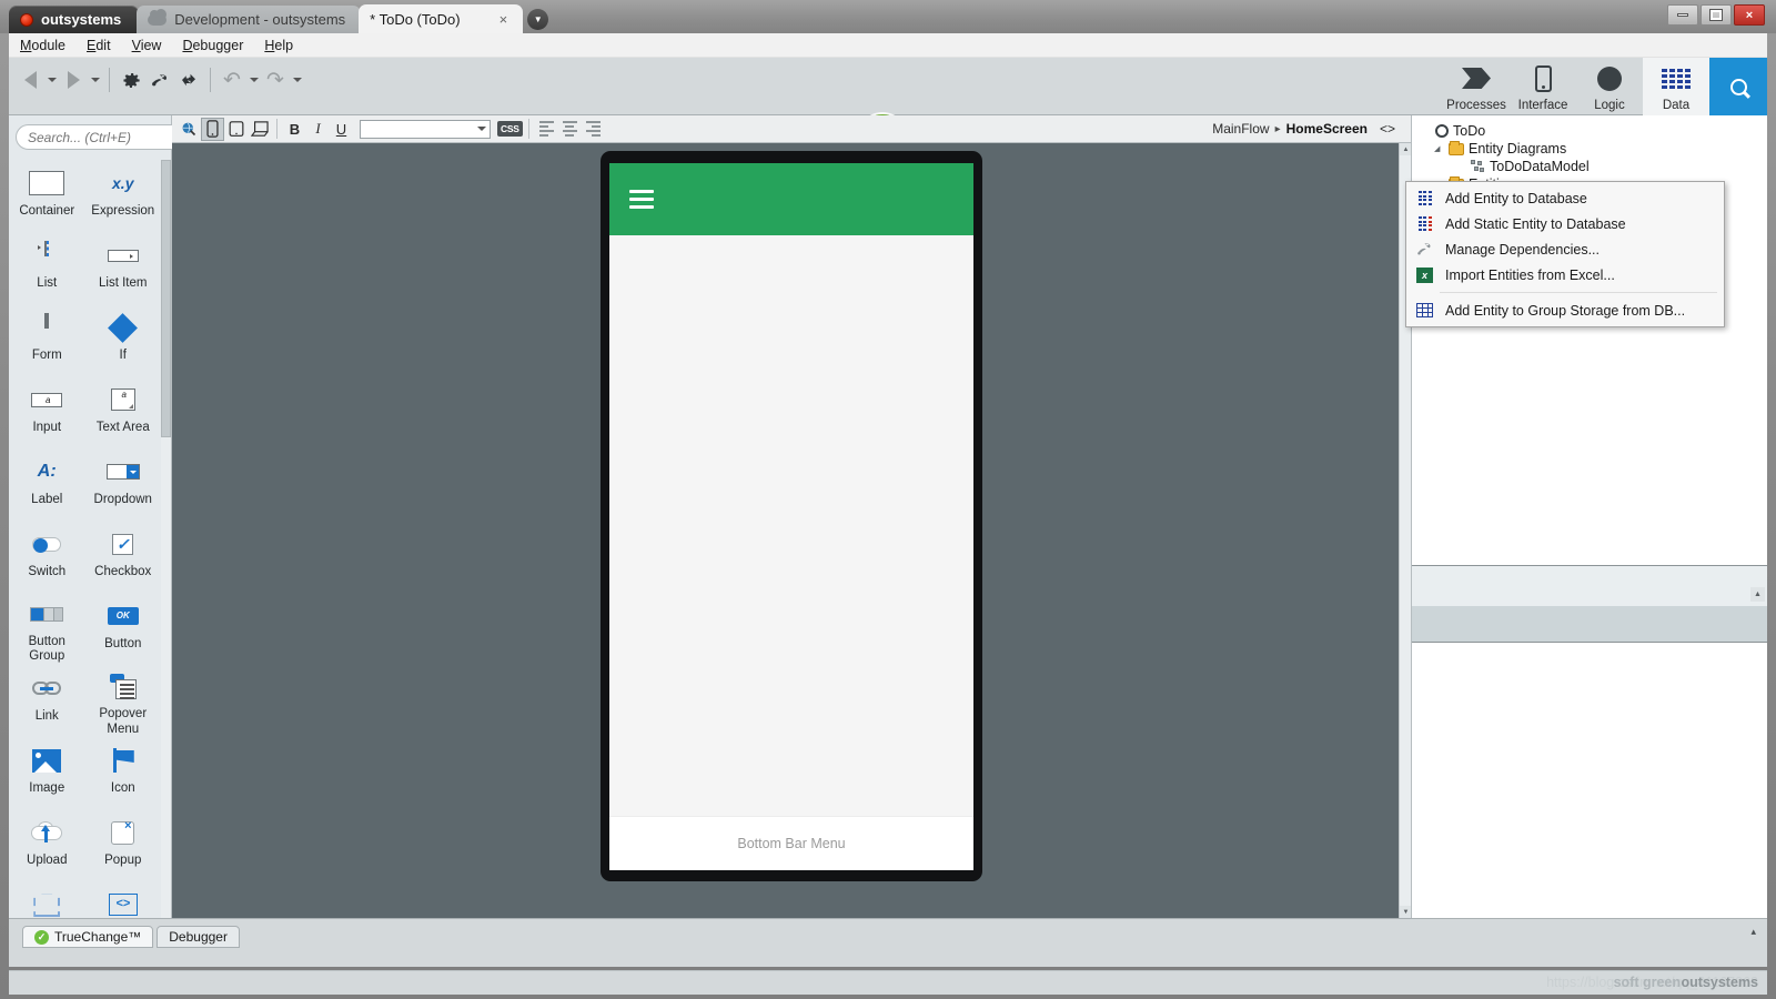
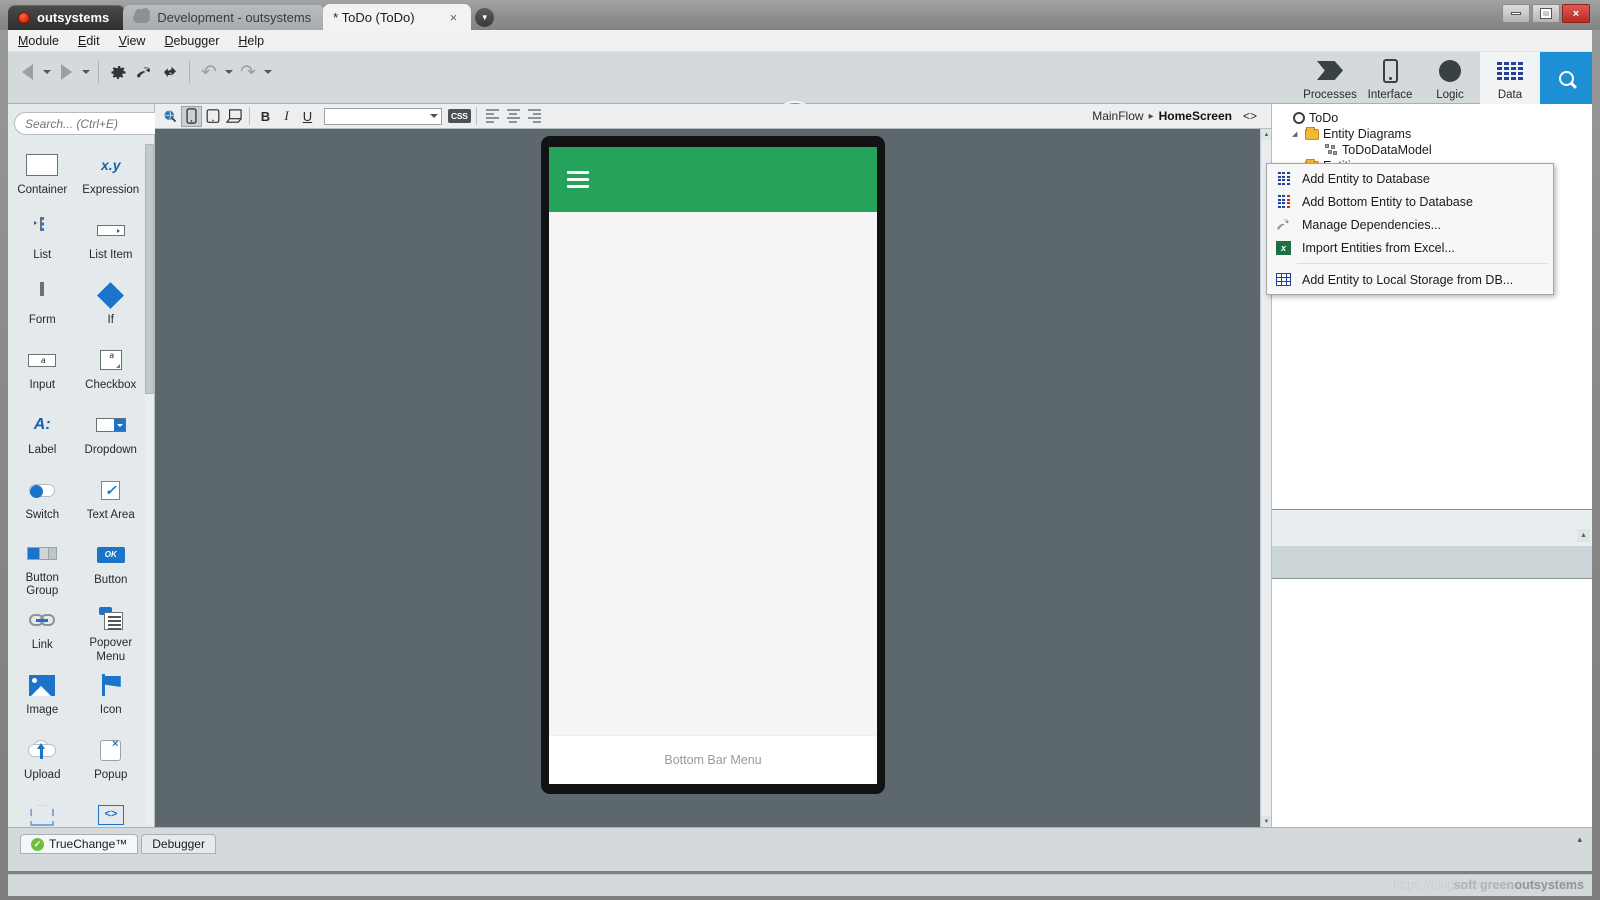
  outsystems
  Development - outsystems
  * ToDo (ToDo)
  ×
  ▼
  ×
  Module
  Edit
  View
  Debugger
  Help
  ↶
  ↷
  Processes
  Interface
  Logic
  Data
  Search... (Ctrl+E)
  Container
  x.y
  Expression
  List
  List Item
  Form
  If
  a
  Input
  a
- Text Area
+ Checkbox
  A:
  Label
  Dropdown
  Switch
  ✓
- Checkbox
+ Text Area
  Button Group
  OK
  Button
  Link
  Popover Menu
  Image
  Icon
  Upload
  Popup
  <>
  B
  I
  U
  CSS
  MainFlow
  ▸
  HomeScreen
  <>
  Bottom Bar Menu
  ToDo
  Entity Diagrams
  ToDoDataModel
  Add Entity to Database
- Add Static Entity to Database
+ Add Bottom Entity to Database
  Manage Dependencies...
  x
  Import Entities from Excel...
- Add Entity to Group Storage from DB...
+ Add Entity to Local Storage from DB...
  ✓
  TrueChange™
  Debugger
  ▴
  https://blog.csdn.net/qq_41167063
  soft green
  outsystems
